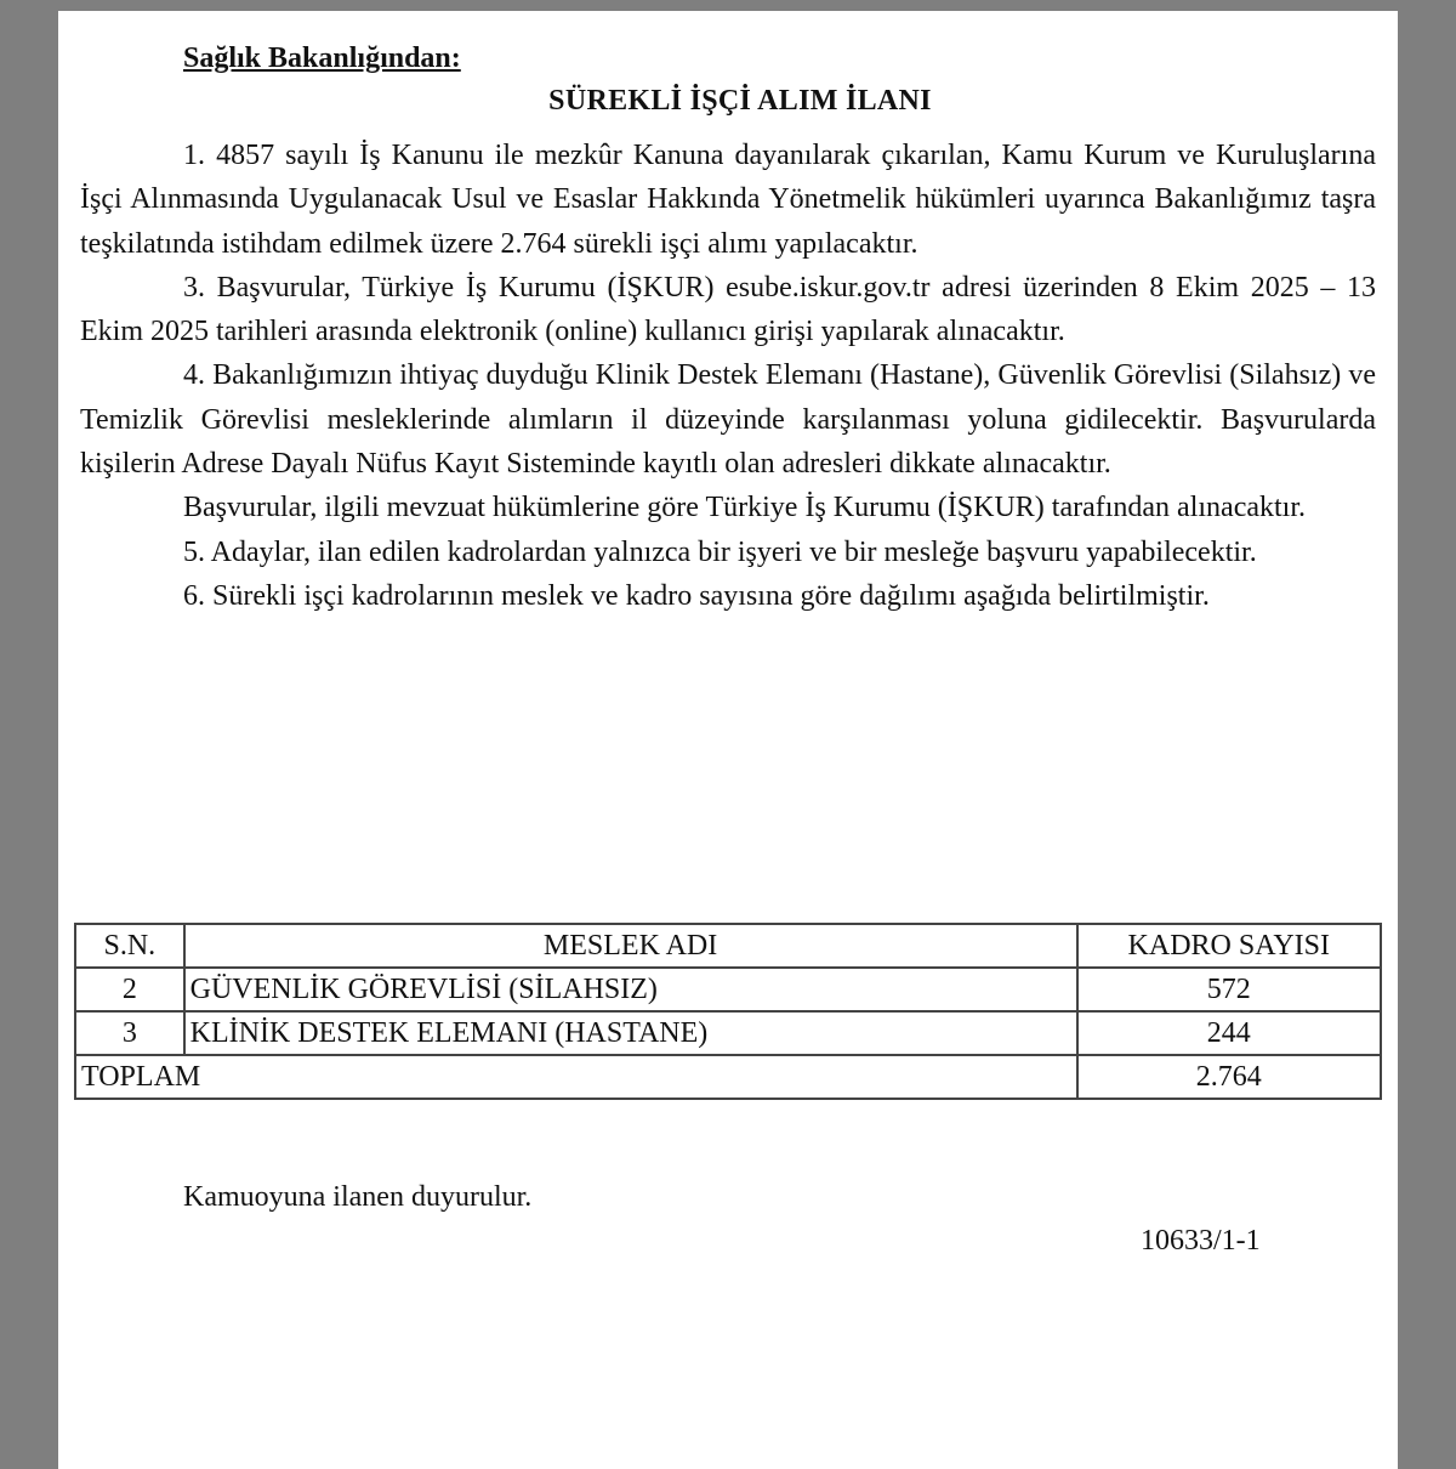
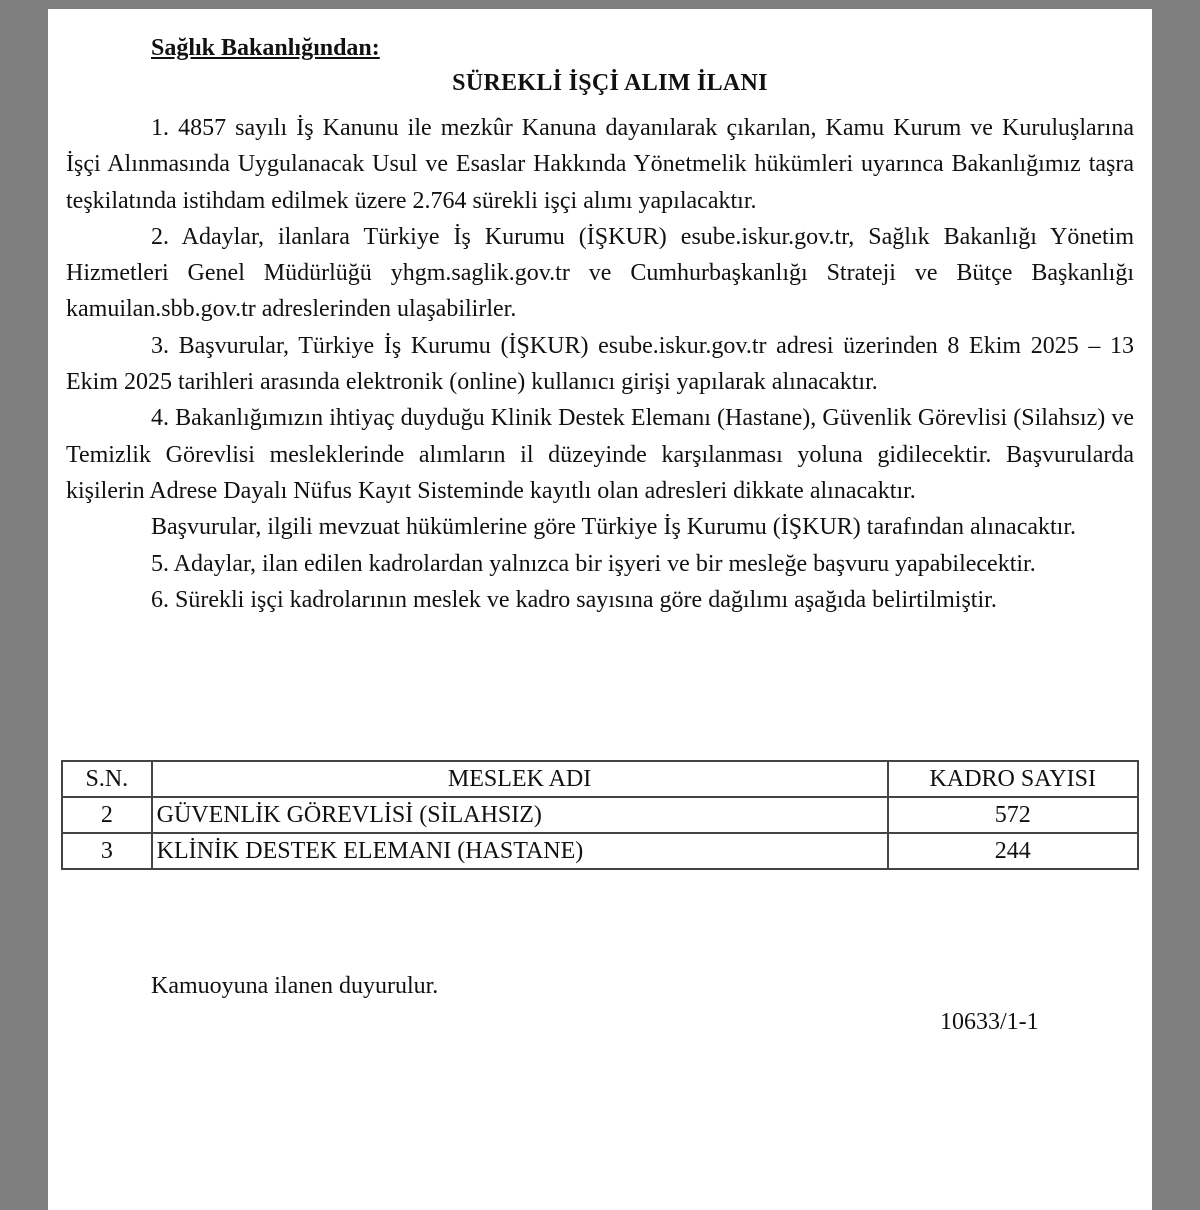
  Sağlık Bakanlığından:
  SÜREKLİ İŞÇİ ALIM İLANI
  1. 4857 sayılı İş Kanunu ile mezkûr Kanuna dayanılarak çıkarılan, Kamu Kurum ve Kuruluşlarına İşçi Alınmasında Uygulanacak Usul ve Esaslar Hakkında Yönetmelik hükümleri uyarınca Bakanlığımız taşra teşkilatında istihdam edilmek üzere 2.764 sürekli işçi alımı yapılacaktır.
+ 2. Adaylar, ilanlara Türkiye İş Kurumu (İŞKUR) esube.iskur.gov.tr, Sağlık Bakanlığı Yönetim Hizmetleri Genel Müdürlüğü yhgm.saglik.gov.tr ve Cumhurbaşkanlığı Strateji ve Bütçe Başkanlığı kamuilan.sbb.gov.tr adreslerinden ulaşabilirler.
  3. Başvurular, Türkiye İş Kurumu (İŞKUR) esube.iskur.gov.tr adresi üzerinden 8 Ekim 2025 – 13 Ekim 2025 tarihleri arasında elektronik (online) kullanıcı girişi yapılarak alınacaktır.
  4. Bakanlığımızın ihtiyaç duyduğu Klinik Destek Elemanı (Hastane), Güvenlik Görevlisi (Silahsız) ve Temizlik Görevlisi mesleklerinde alımların il düzeyinde karşılanması yoluna gidilecektir. Başvurularda kişilerin Adrese Dayalı Nüfus Kayıt Sisteminde kayıtlı olan adresleri dikkate alınacaktır.
  Başvurular, ilgili mevzuat hükümlerine göre Türkiye İş Kurumu (İŞKUR) tarafından alınacaktır.
  5. Adaylar, ilan edilen kadrolardan yalnızca bir işyeri ve bir mesleğe başvuru yapabilecektir.
  6. Sürekli işçi kadrolarının meslek ve kadro sayısına göre dağılımı aşağıda belirtilmiştir.
  S.N.	MESLEK ADI	KADRO SAYISI
  2	GÜVENLİK GÖREVLİSİ (SİLAHSIZ)	572
  3	KLİNİK DESTEK ELEMANI (HASTANE)	244
- TOPLAM	2.764
  Kamuoyuna ilanen duyurulur.
  10633/1-1
